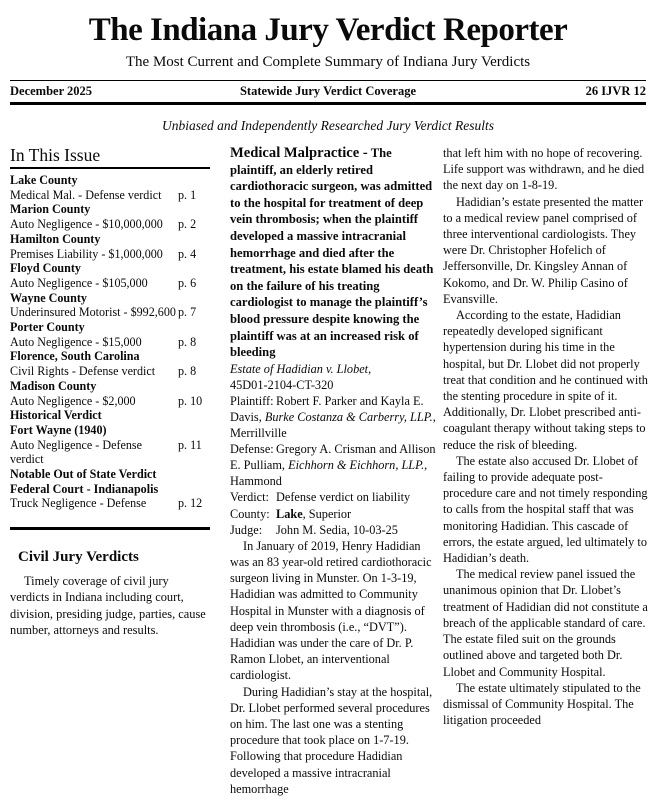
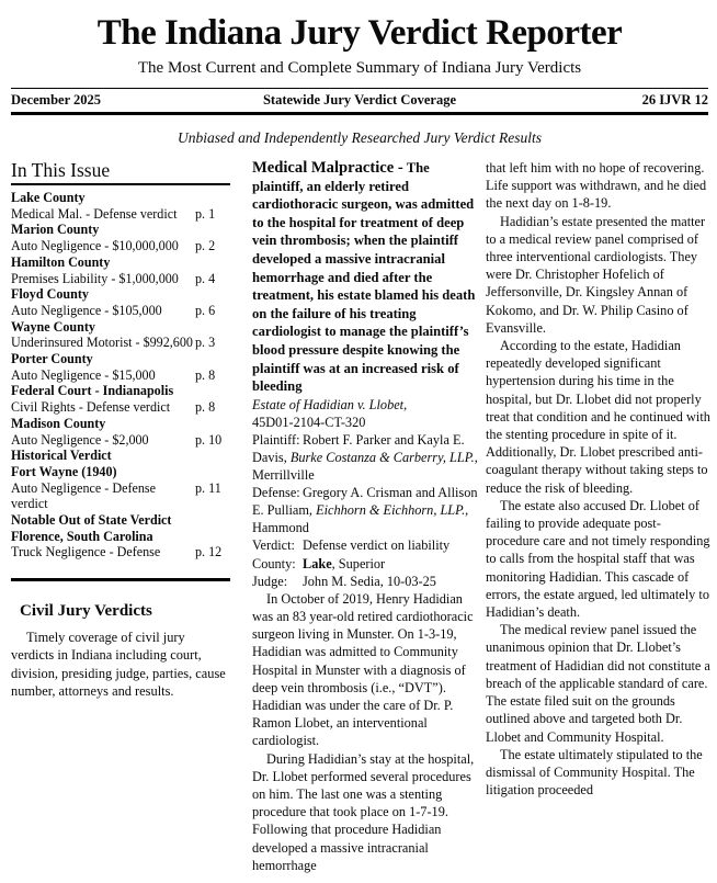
  The Indiana Jury Verdict Reporter
  The Most Current and Complete Summary of Indiana Jury Verdicts
  December 2025
  Statewide Jury Verdict Coverage
  26 IJVR 12
  Unbiased and Independently Researched Jury Verdict Results
  In This Issue
  Lake County
  Medical Mal. - Defense verdict
  p. 1
  Marion County
  Auto Negligence - $10,000,000
  p. 2
  Hamilton County
  Premises Liability - $1,000,000
  p. 4
  Floyd County
  Auto Negligence - $105,000
  p. 6
  Wayne County
  Underinsured Motorist - $992,600
- p. 7
+ p. 3
  Porter County
  Auto Negligence - $15,000
  p. 8
- Florence, South Carolina
+ Federal Court - Indianapolis
  Civil Rights - Defense verdict
  p. 8
  Madison County
  Auto Negligence - $2,000
  p. 10
  Historical Verdict
  Fort Wayne (1940)
  Auto Negligence - Defense verdict
  p. 11
  Notable Out of State Verdict
- Federal Court - Indianapolis
+ Florence, South Carolina
  Truck Negligence - Defense
  p. 12
  Civil Jury Verdicts
  Timely coverage of civil jury verdicts in Indiana including court, division, presiding judge, parties, cause number, attorneys and results.
  Medical Malpractice - The plaintiff, an elderly retired cardiothoracic surgeon, was admitted to the hospital for treatment of deep vein thrombosis; when the plaintiff developed a massive intracranial hemorrhage and died after the treatment, his estate blamed his death on the failure of his treating cardiologist to manage the plaintiff’s blood pressure despite knowing the plaintiff was at an increased risk of bleeding
  Estate of Hadidian v. Llobet,
  45D01-2104-CT-320
  Plaintiff: Robert F. Parker and Kayla E. Davis, Burke Costanza & Carberry, LLP., Merrillville
  Defense: Gregory A. Crisman and Allison E. Pulliam, Eichhorn & Eichhorn, LLP., Hammond
  Verdict: Defense verdict on liability
  County: Lake, Superior
  Judge: John M. Sedia, 10-03-25
- In January of 2019, Henry Hadidian was an 83 year-old retired cardiothoracic surgeon living in Munster. On 1-3-19, Hadidian was admitted to Community Hospital in Munster with a diagnosis of deep vein thrombosis (i.e., “DVT”). Hadidian was under the care of Dr. P. Ramon Llobet, an interventional cardiologist.
+ In October of 2019, Henry Hadidian was an 83 year-old retired cardiothoracic surgeon living in Munster. On 1-3-19, Hadidian was admitted to Community Hospital in Munster with a diagnosis of deep vein thrombosis (i.e., “DVT”). Hadidian was under the care of Dr. P. Ramon Llobet, an interventional cardiologist.
  During Hadidian’s stay at the hospital, Dr. Llobet performed several procedures on him. The last one was a stenting procedure that took place on 1-7-19. Following that procedure Hadidian developed a massive intracranial hemorrhage
  that left him with no hope of recovering. Life support was withdrawn, and he died the next day on 1-8-19.
  Hadidian’s estate presented the matter to a medical review panel comprised of three interventional cardiologists. They were Dr. Christopher Hofelich of Jeffersonville, Dr. Kingsley Annan of Kokomo, and Dr. W. Philip Casino of Evansville.
  According to the estate, Hadidian repeatedly developed significant hypertension during his time in the hospital, but Dr. Llobet did not properly treat that condition and he continued with the stenting procedure in spite of it. Additionally, Dr. Llobet prescribed anti-coagulant therapy without taking steps to reduce the risk of bleeding.
  The estate also accused Dr. Llobet of failing to provide adequate post-procedure care and not timely responding to calls from the hospital staff that was monitoring Hadidian. This cascade of errors, the estate argued, led ultimately to Hadidian’s death.
  The medical review panel issued the unanimous opinion that Dr. Llobet’s treatment of Hadidian did not constitute a breach of the applicable standard of care. The estate filed suit on the grounds outlined above and targeted both Dr. Llobet and Community Hospital.
  The estate ultimately stipulated to the dismissal of Community Hospital. The litigation proceeded
